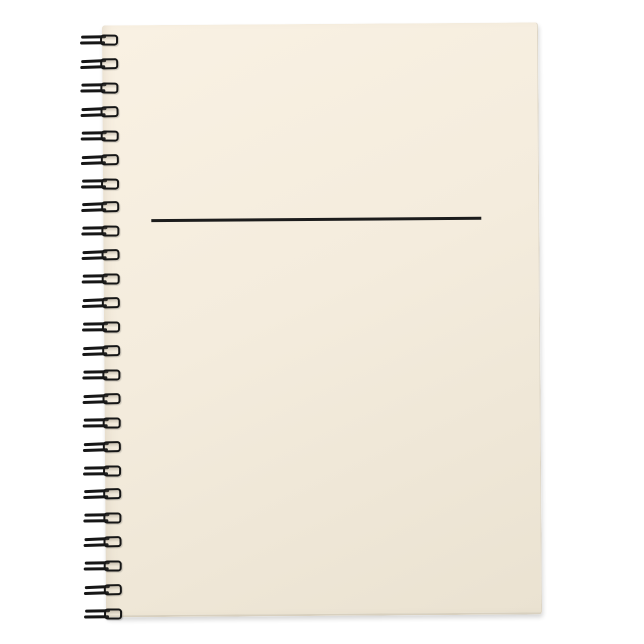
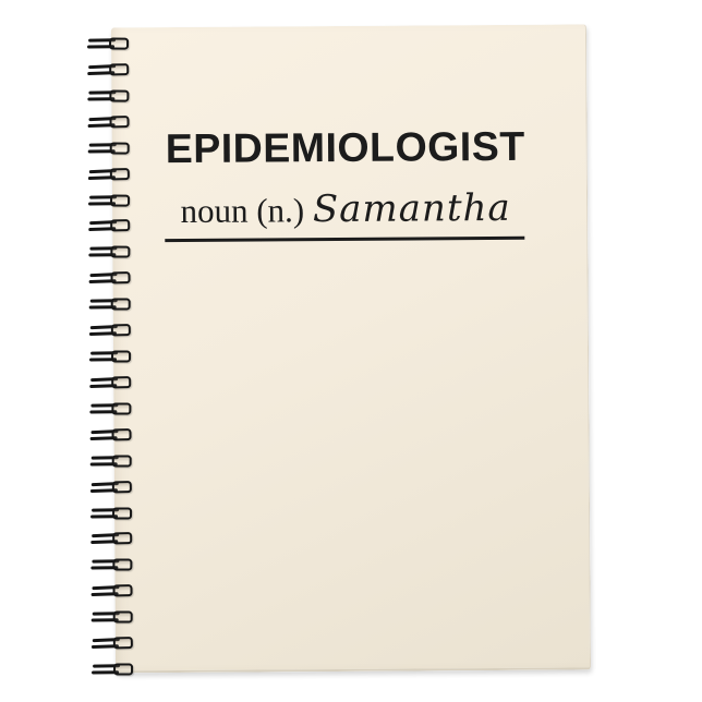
+ EPIDEMIOLOGIST
+ noun (n.) Samantha
